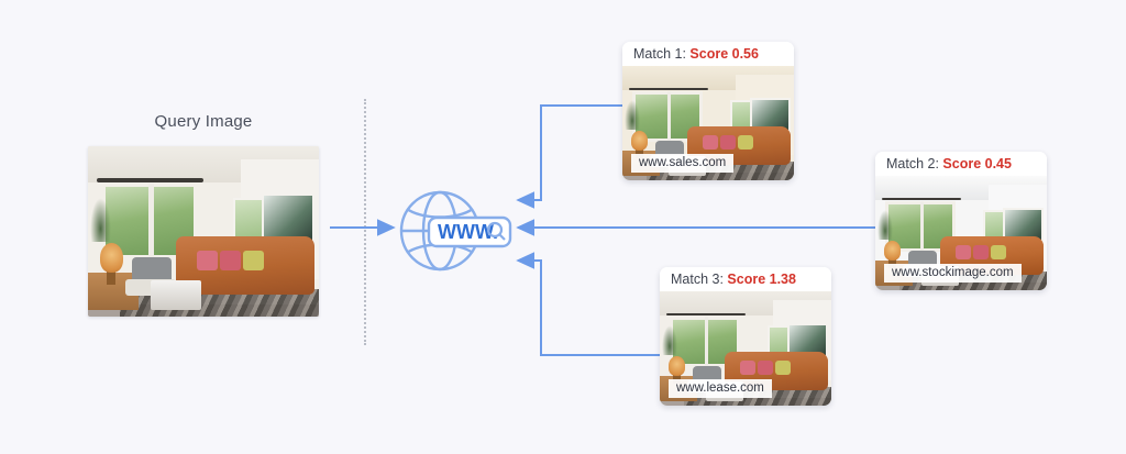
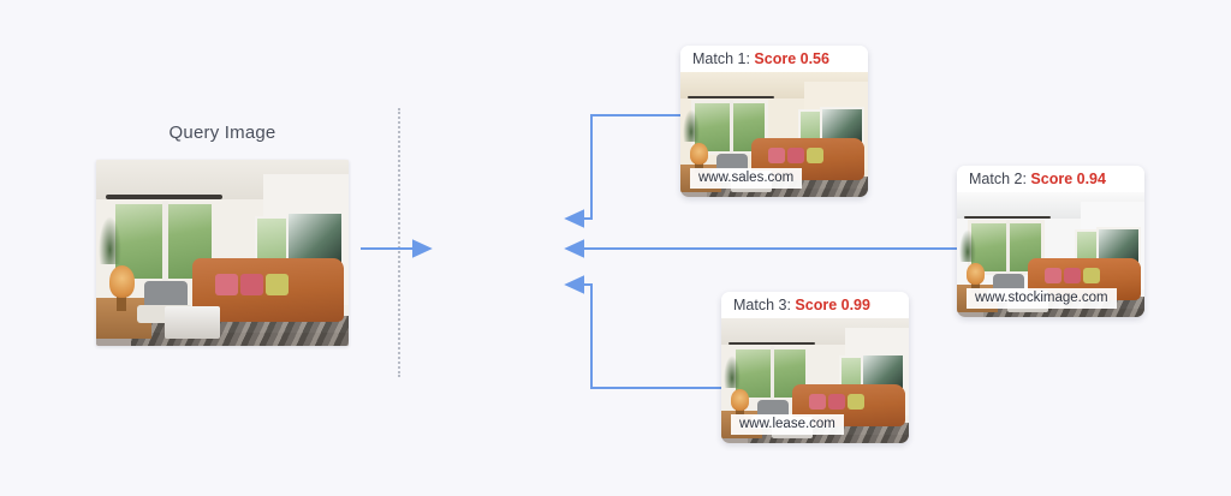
  Query Image
- WWW.
  Match 1: Score 0.56
  www.sales.com
- Match 2: Score 0.45
+ Match 2: Score 0.94
  www.stockimage.com
- Match 3: Score 1.38
+ Match 3: Score 0.99
  www.lease.com
